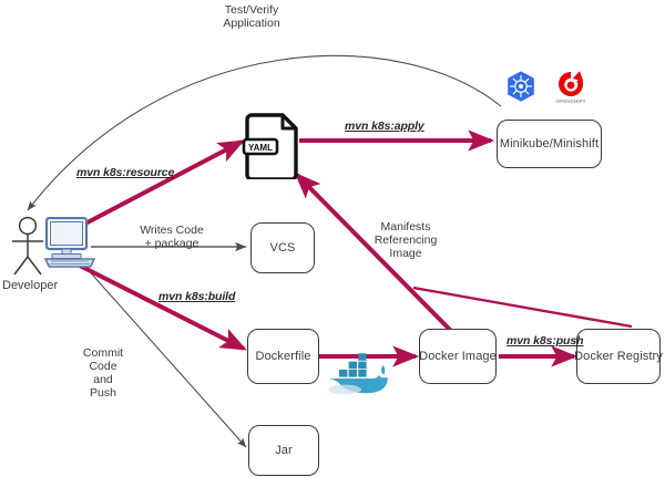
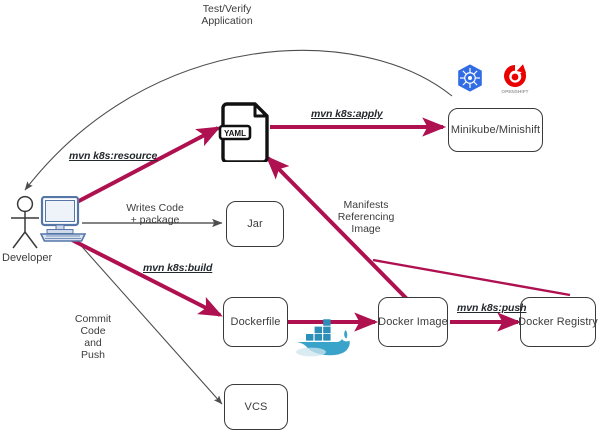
  YAML
  Minikube/Minishift
- VCS
+ Jar
  Dockerfile
  Docker Image
  Docker Registry
- Jar
+ VCS
  Developer
  Test/Verify
  Application
  Writes Code
  + package
  Commit
  Code
  and
  Push
  Manifests
  Referencing
  Image
  mvn k8s:resource
  mvn k8s:apply
  mvn k8s:build
  mvn k8s:push
